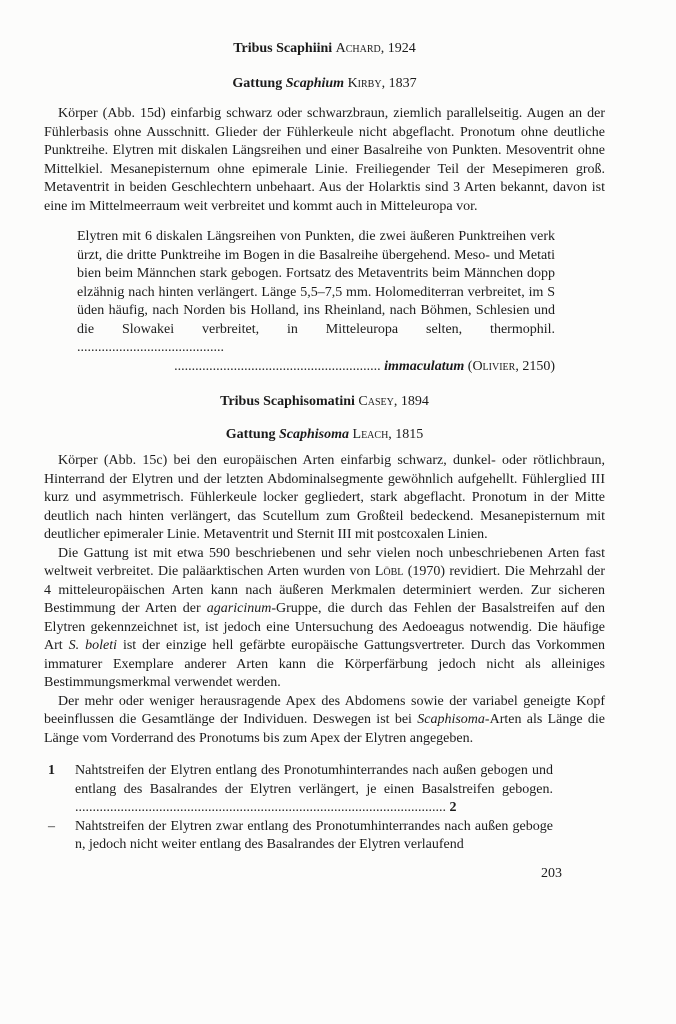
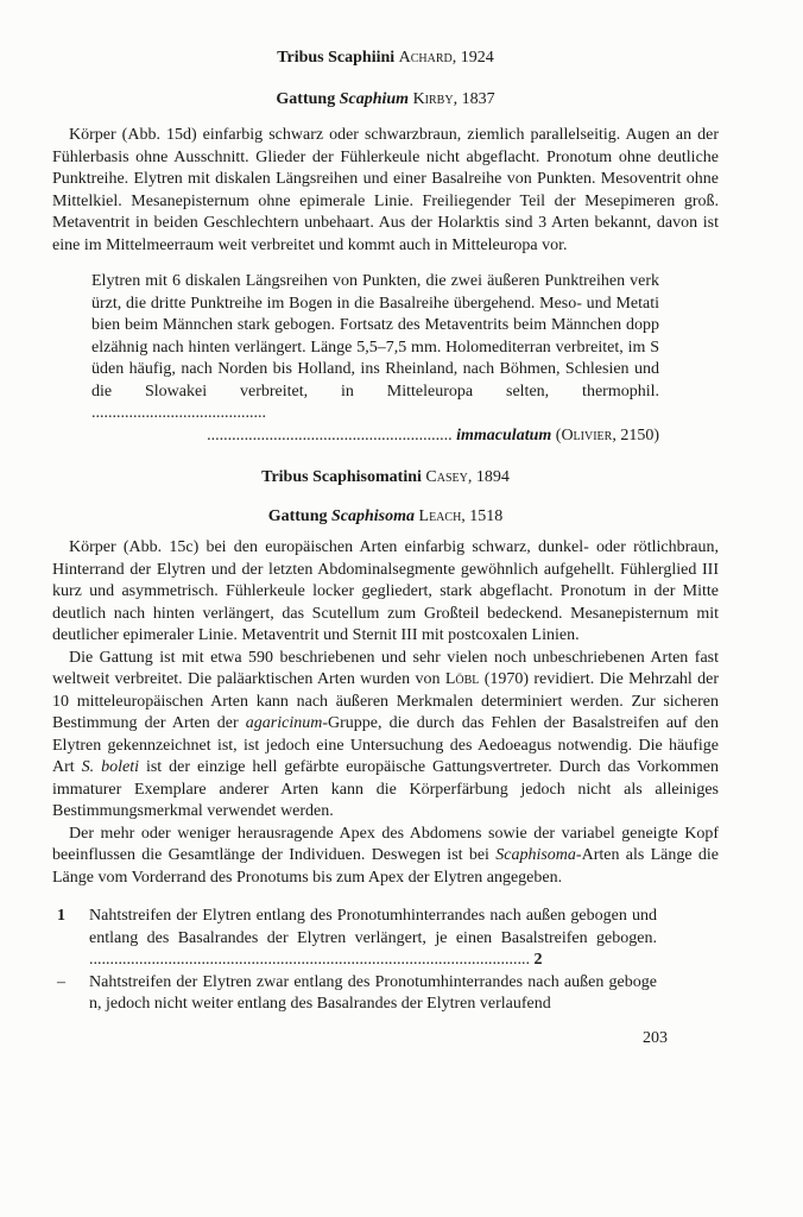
  Tribus Scaphiini Achard, 1924
  Gattung Scaphium Kirby, 1837
  Körper (Abb. 15d) einfarbig schwarz oder schwarzbraun, ziemlich parallelseitig. Augen an der Fühlerbasis ohne Ausschnitt. Glieder der Fühlerkeule nicht abgeflacht. Pronotum ohne deutliche Punktreihe. Elytren mit diskalen Längsreihen und einer Basalreihe von Punkten. Mesoventrit ohne Mittelkiel. Mesanepisternum ohne epimerale Linie. Freiliegender Teil der Mesepimeren groß. Metaventrit in beiden Geschlechtern unbehaart. Aus der Holarktis sind 3 Arten bekannt, davon ist eine im Mittelmeerraum weit verbreitet und kommt auch in Mitteleuropa vor.
  Elytren mit 6 diskalen Längsreihen von Punkten, die zwei äußeren Punktreihen verkürzt, die dritte Punktreihe im Bogen in die Basalreihe übergehend. Meso- und Metatibien beim Männchen stark gebogen. Fortsatz des Metaventrits beim Männchen doppelzähnig nach hinten verlängert. Länge 5,5–7,5 mm. Holomediterran verbreitet, im Süden häufig, nach Norden bis Holland, ins Rheinland, nach Böhmen, Schlesien und die Slowakei verbreitet, in Mitteleuropa selten, thermophil. ..........................................
  ........................................................... immaculatum (Olivier, 2150)
  Tribus Scaphisomatini Casey, 1894
- Gattung Scaphisoma Leach, 1815
+ Gattung Scaphisoma Leach, 1518
  Körper (Abb. 15c) bei den europäischen Arten einfarbig schwarz, dunkel- oder rötlichbraun, Hinterrand der Elytren und der letzten Abdominalsegmente gewöhnlich aufgehellt. Fühlerglied III kurz und asymmetrisch. Fühlerkeule locker gegliedert, stark abgeflacht. Pronotum in der Mitte deutlich nach hinten verlängert, das Scutellum zum Großteil bedeckend. Mesanepisternum mit deutlicher epimeraler Linie. Metaventrit und Sternit III mit postcoxalen Linien.
- Die Gattung ist mit etwa 590 beschriebenen und sehr vielen noch unbeschriebenen Arten fast weltweit verbreitet. Die paläarktischen Arten wurden von Löbl (1970) revidiert. Die Mehrzahl der 4 mitteleuropäischen Arten kann nach äußeren Merkmalen determiniert werden. Zur sicheren Bestimmung der Arten der agaricinum-Gruppe, die durch das Fehlen der Basalstreifen auf den Elytren gekennzeichnet ist, ist jedoch eine Untersuchung des Aedoeagus notwendig. Die häufige Art S. boleti ist der einzige hell gefärbte europäische Gattungsvertreter. Durch das Vorkommen immaturer Exemplare anderer Arten kann die Körperfärbung jedoch nicht als alleiniges Bestimmungsmerkmal verwendet werden.
+ Die Gattung ist mit etwa 590 beschriebenen und sehr vielen noch unbeschriebenen Arten fast weltweit verbreitet. Die paläarktischen Arten wurden von Löbl (1970) revidiert. Die Mehrzahl der 10 mitteleuropäischen Arten kann nach äußeren Merkmalen determiniert werden. Zur sicheren Bestimmung der Arten der agaricinum-Gruppe, die durch das Fehlen der Basalstreifen auf den Elytren gekennzeichnet ist, ist jedoch eine Untersuchung des Aedoeagus notwendig. Die häufige Art S. boleti ist der einzige hell gefärbte europäische Gattungsvertreter. Durch das Vorkommen immaturer Exemplare anderer Arten kann die Körperfärbung jedoch nicht als alleiniges Bestimmungsmerkmal verwendet werden.
  Der mehr oder weniger herausragende Apex des Abdomens sowie der variabel geneigte Kopf beeinflussen die Gesamtlänge der Individuen. Deswegen ist bei Scaphisoma-Arten als Länge die Länge vom Vorderrand des Pronotums bis zum Apex der Elytren angegeben.
  1
  Nahtstreifen der Elytren entlang des Pronotumhinterrandes nach außen gebogen und entlang des Basalrandes der Elytren verlängert, je einen Basalstreifen gebogen. .......................................................................................................... 2
  –
  Nahtstreifen der Elytren zwar entlang des Pronotumhinterrandes nach außen gebogen, jedoch nicht weiter entlang des Basalrandes der Elytren verlaufend
  203
